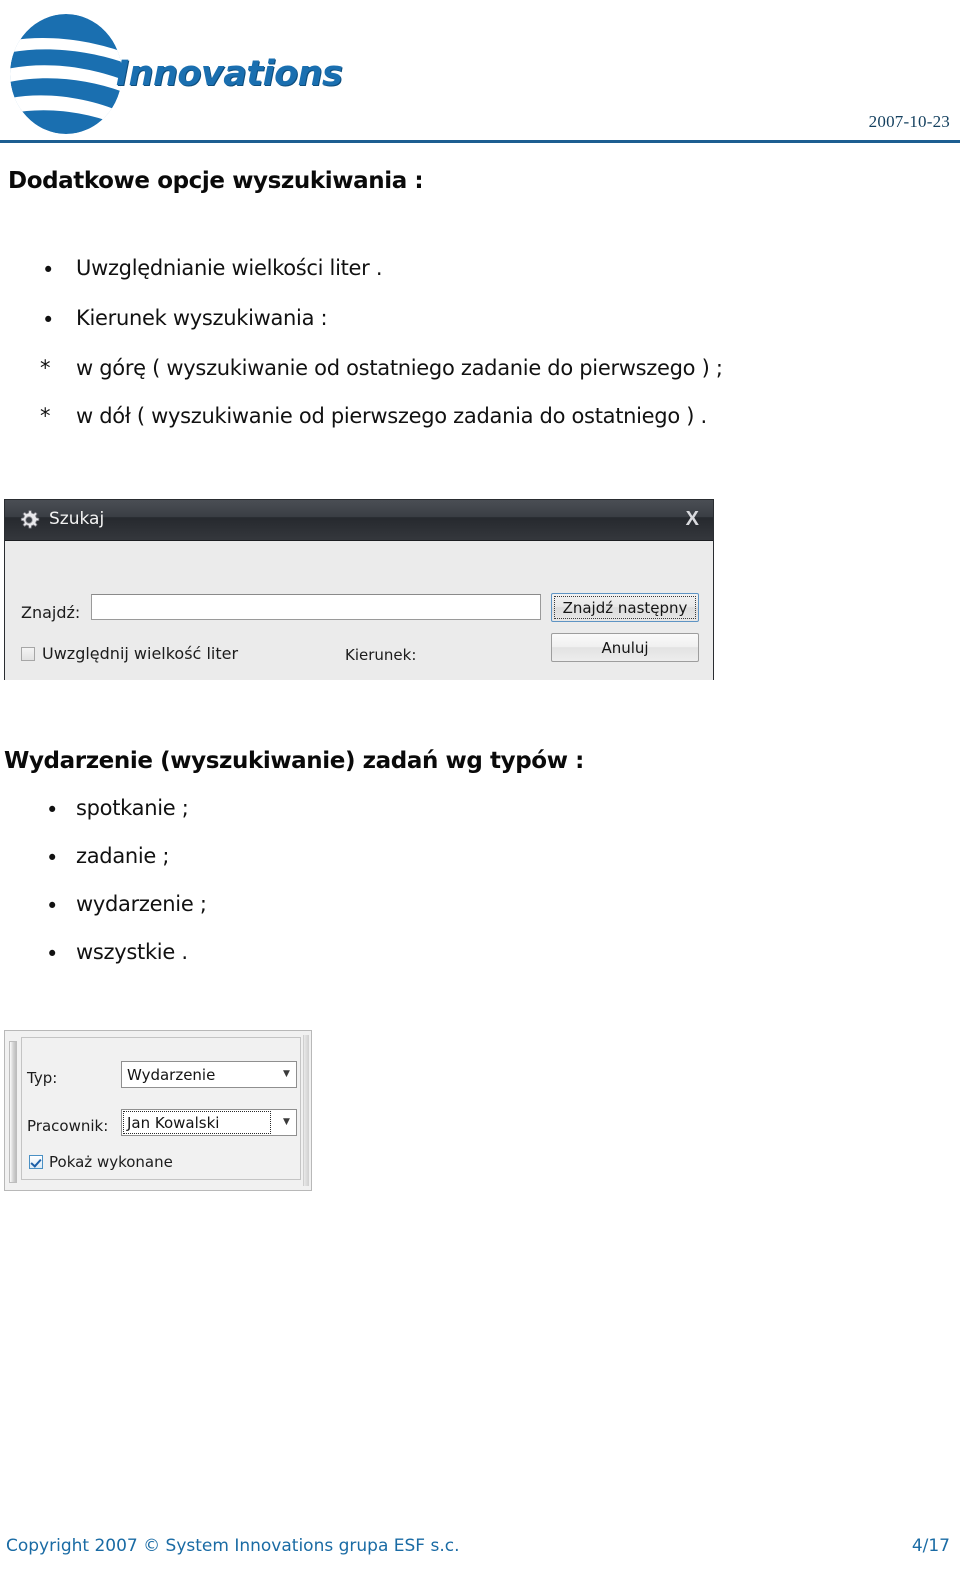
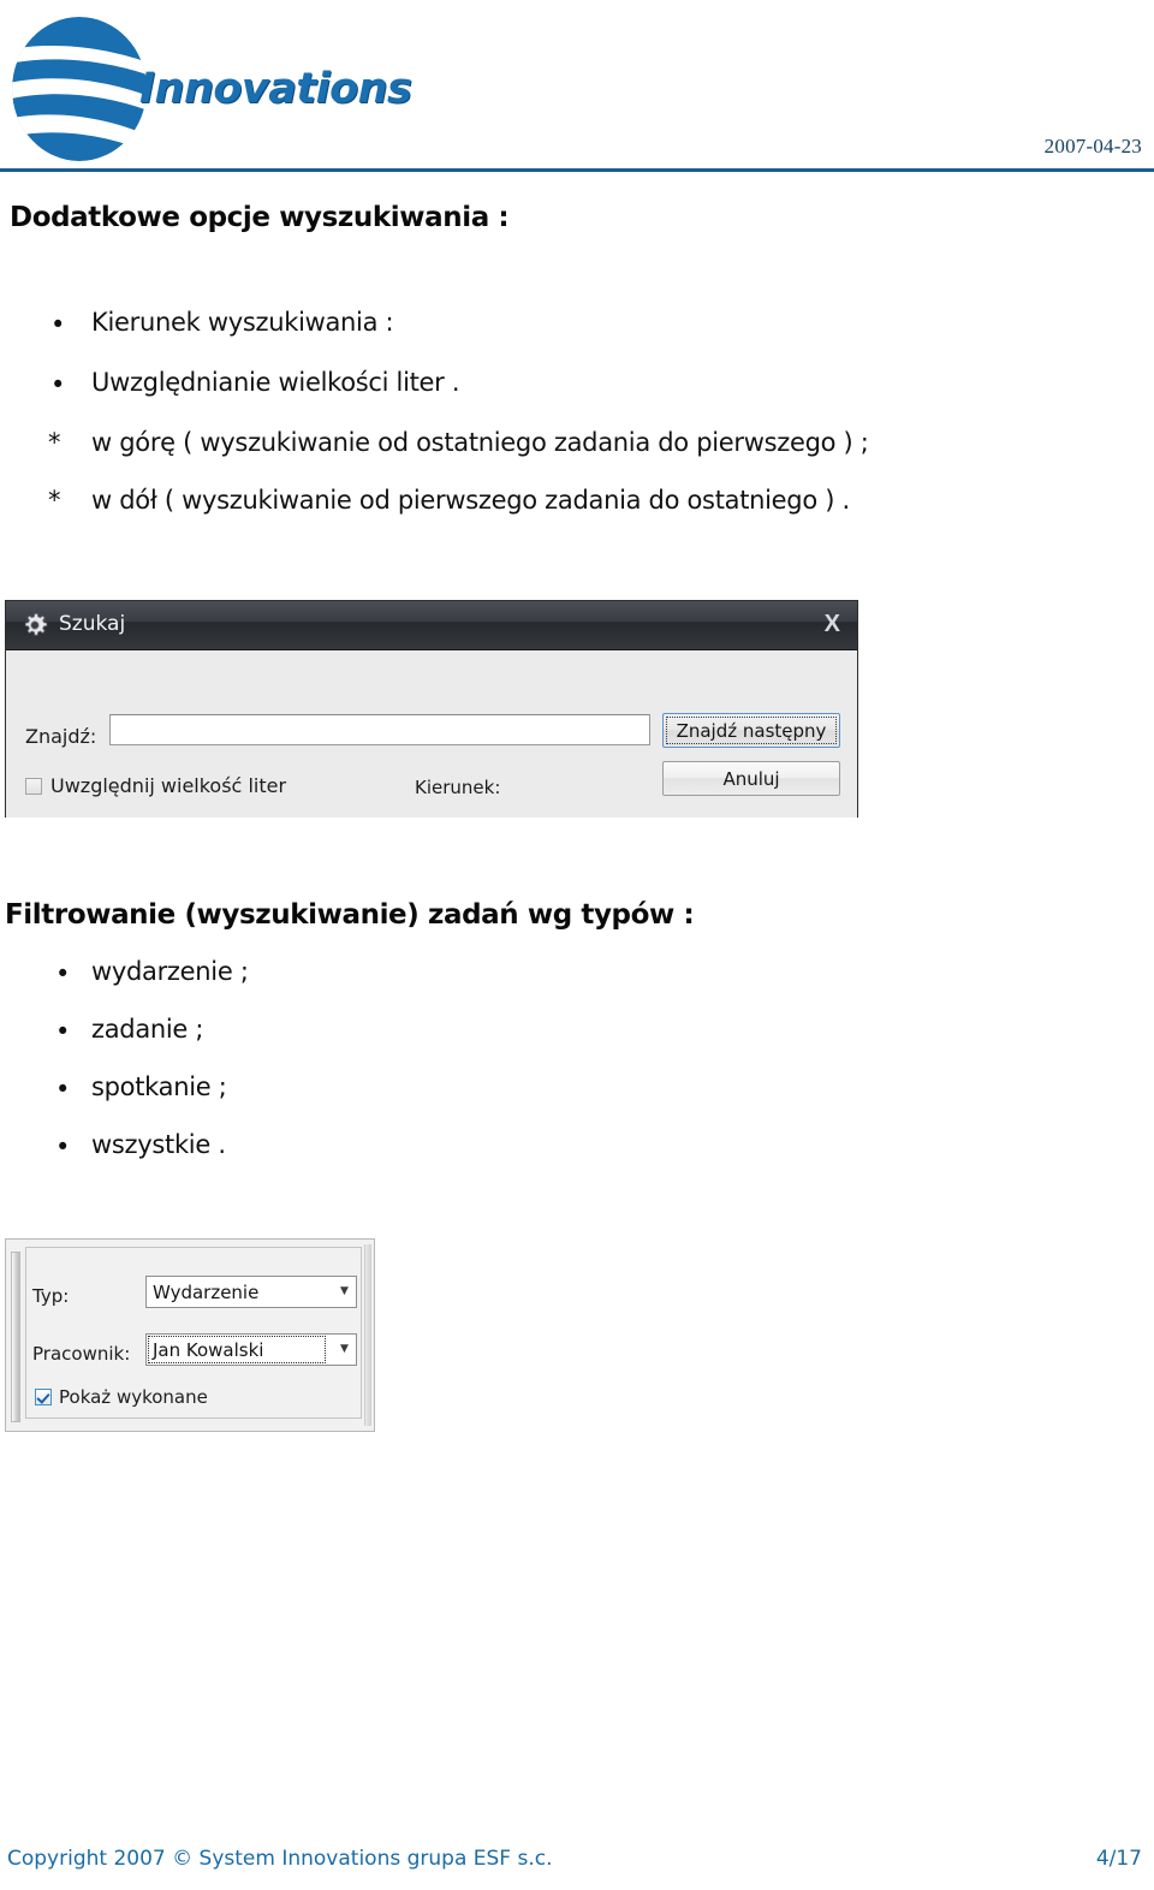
  Innovations
- 2007-10-23
+ 2007-04-23
  Dodatkowe opcje wyszukiwania :
  •
- Uwzględnianie wielkości liter .
+ Kierunek wyszukiwania :
  •
- Kierunek wyszukiwania :
+ Uwzględnianie wielkości liter .
  *
- w górę ( wyszukiwanie od ostatniego zadanie do pierwszego ) ;
+ w górę ( wyszukiwanie od ostatniego zadania do pierwszego ) ;
  *
  w dół ( wyszukiwanie od pierwszego zadania do ostatniego ) .
  Szukaj
  X
  Znajdź:
  Uwzględnij wielkość liter
  Kierunek:
  Znajdź następny
  Anuluj
- Wydarzenie (wyszukiwanie) zadań wg typów :
+ Filtrowanie (wyszukiwanie) zadań wg typów :
  •
- spotkanie ;
+ wydarzenie ;
  •
  zadanie ;
  •
- wydarzenie ;
+ spotkanie ;
  •
  wszystkie .
  Typ:
  Wydarzenie
  ▼
  Pracownik:
  Jan Kowalski
  ▼
  Pokaż wykonane
  Copyright 2007 © System Innovations grupa ESF s.c.
  4/17
